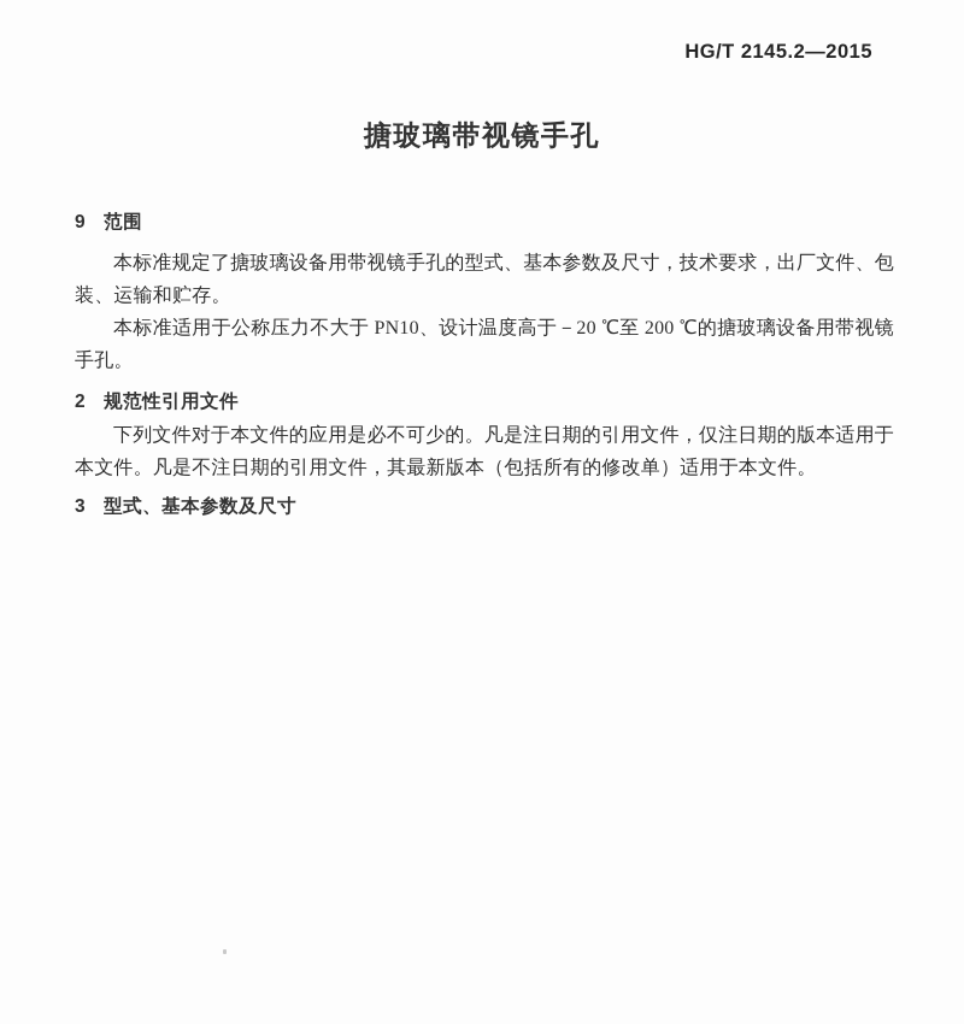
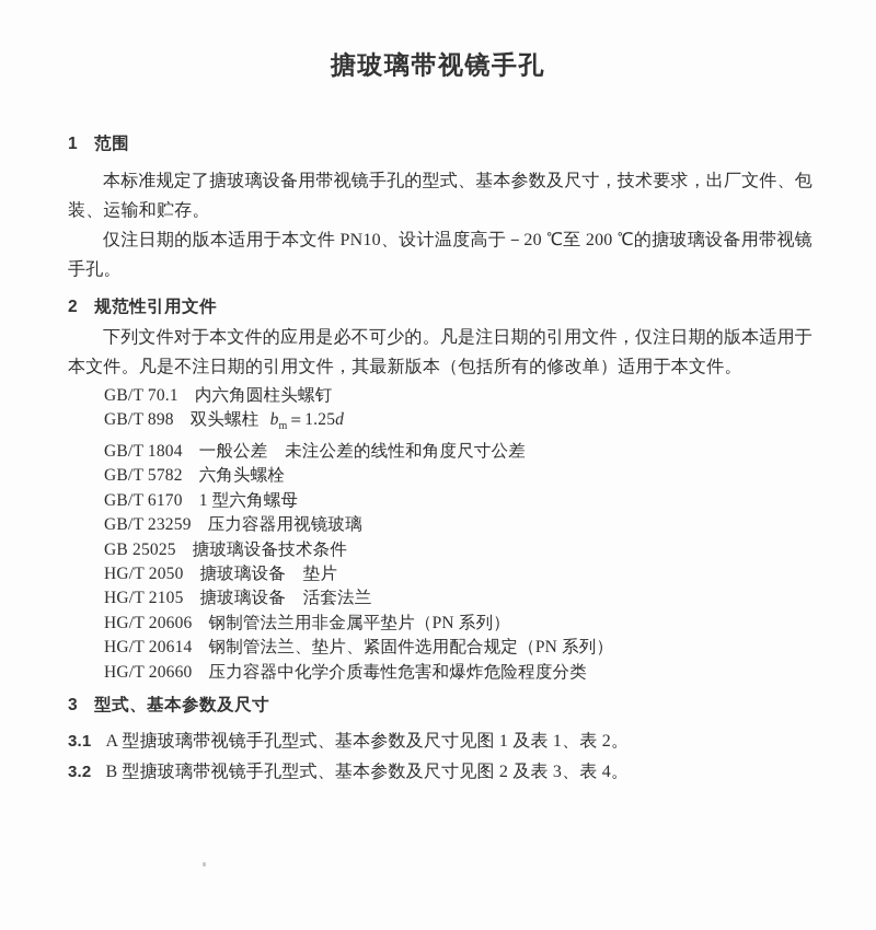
- HG/T 2145.2—2015
  搪玻璃带视镜手孔
- 9 范围
+ 1 范围
  本标准规定了搪玻璃设备用带视镜手孔的型式、基本参数及尺寸，技术要求，出厂文件、包装、运输和贮存。
- 本标准适用于公称压力不大于 PN10、设计温度高于－20 ℃至 200 ℃的搪玻璃设备用带视镜手孔。
+ 仅注日期的版本适用于本文件 PN10、设计温度高于－20 ℃至 200 ℃的搪玻璃设备用带视镜手孔。
  2 规范性引用文件
  下列文件对于本文件的应用是必不可少的。凡是注日期的引用文件，仅注日期的版本适用于本文件。凡是不注日期的引用文件，其最新版本（包括所有的修改单）适用于本文件。
+ GB/T 70.1 内六角圆柱头螺钉
+ GB/T 898 双头螺柱 bm＝1.25d
+ GB/T 1804 一般公差 未注公差的线性和角度尺寸公差
+ GB/T 5782 六角头螺栓
+ GB/T 6170 1 型六角螺母
+ GB/T 23259 压力容器用视镜玻璃
+ GB 25025 搪玻璃设备技术条件
+ HG/T 2050 搪玻璃设备 垫片
+ HG/T 2105 搪玻璃设备 活套法兰
+ HG/T 20606 钢制管法兰用非金属平垫片（PN 系列）
+ HG/T 20614 钢制管法兰、垫片、紧固件选用配合规定（PN 系列）
+ HG/T 20660 压力容器中化学介质毒性危害和爆炸危险程度分类
  3 型式、基本参数及尺寸
+ 3.1 A 型搪玻璃带视镜手孔型式、基本参数及尺寸见图 1 及表 1、表 2。
+ 3.2 B 型搪玻璃带视镜手孔型式、基本参数及尺寸见图 2 及表 3、表 4。
